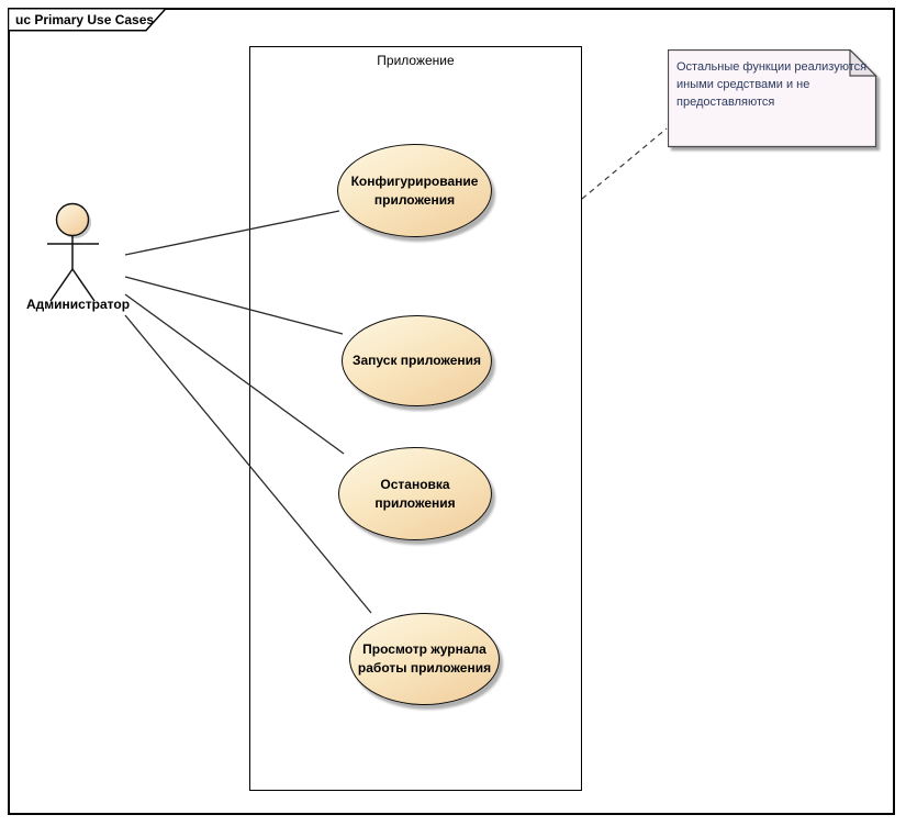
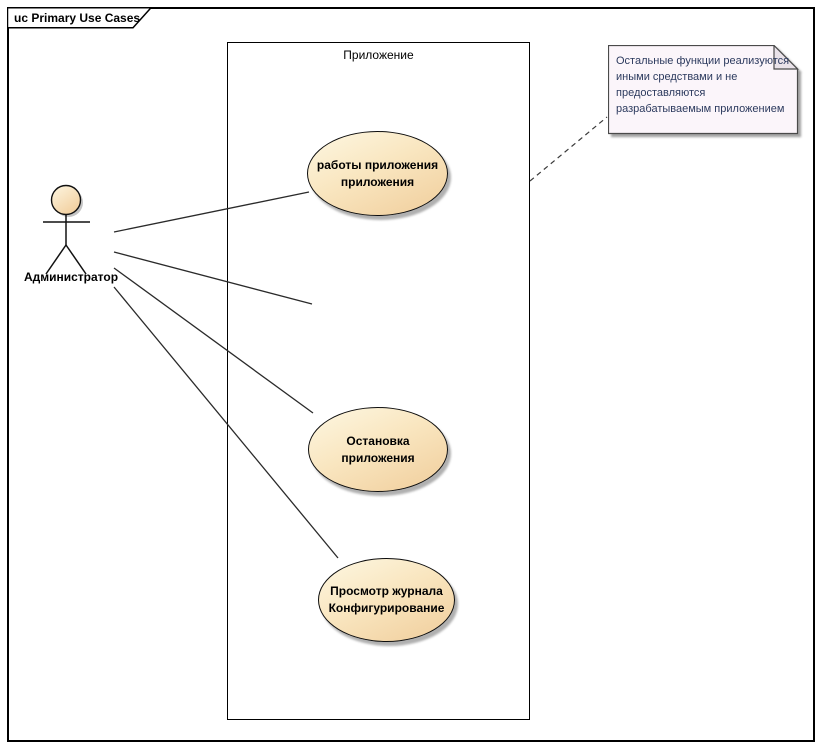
  uc Primary Use Cases
  Приложение
  Администратор
- Конфигурирование
+ работы приложения
  приложения
- Запуск приложения
  Остановка
  приложения
  Просмотр журнала
- работы приложения
+ Конфигурирование
  Остальные функции реализуются
  иными средствами и не
  предоставляются
+ разрабатываемым приложением
